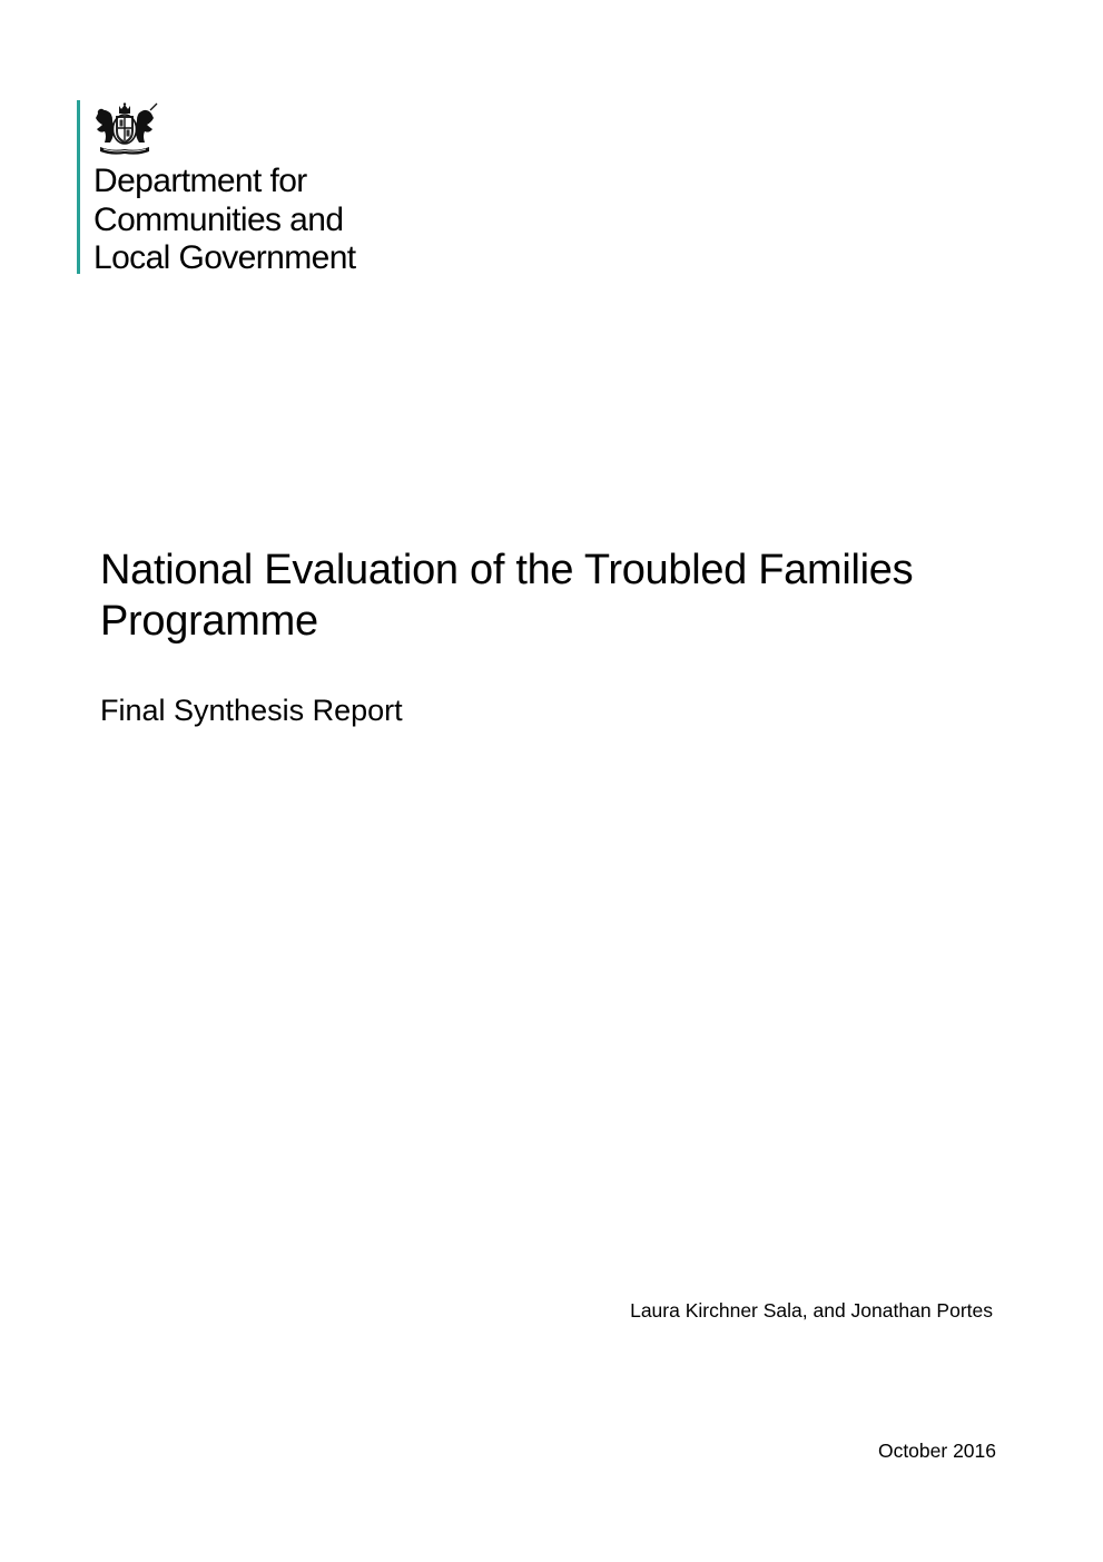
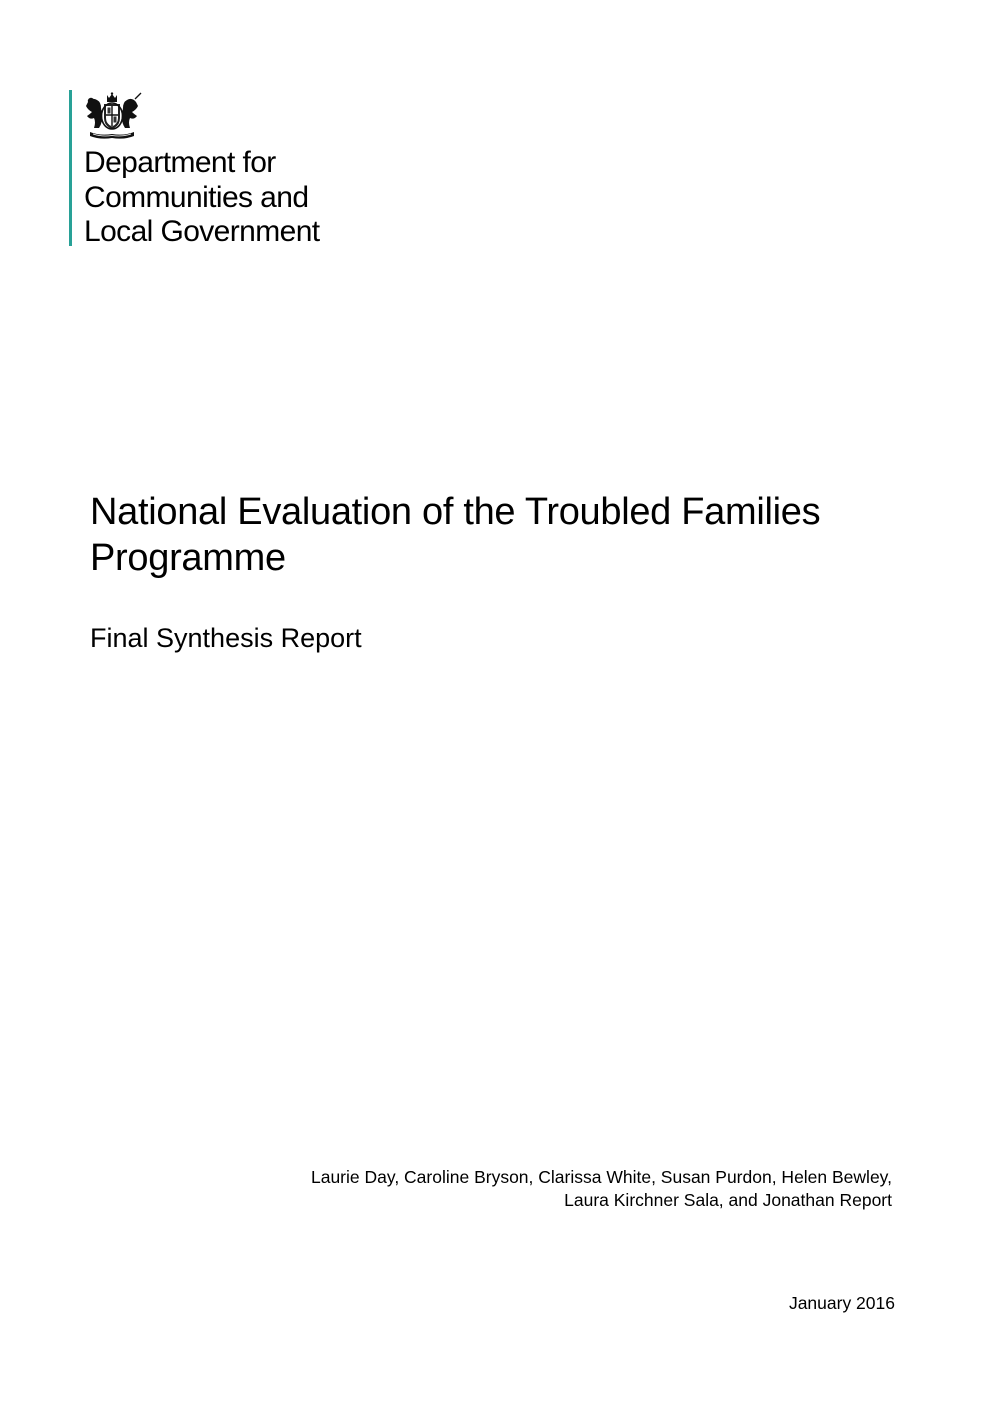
  Department for
  Communities and
  Local Government
  National Evaluation of the Troubled Families
  Programme
  Final Synthesis Report
+ Laurie Day, Caroline Bryson, Clarissa White, Susan Purdon, Helen Bewley,
- Laura Kirchner Sala, and Jonathan Portes
+ Laura Kirchner Sala, and Jonathan Report
- October 2016
+ January 2016
